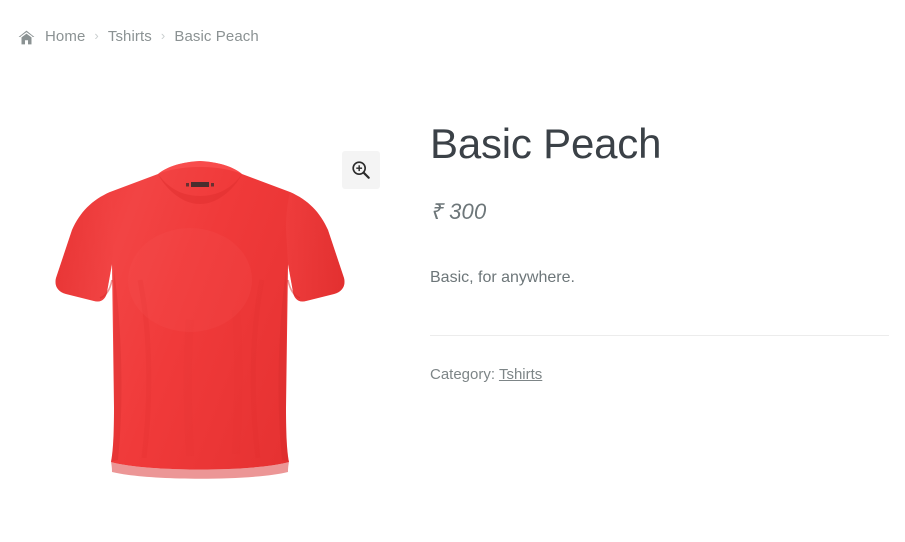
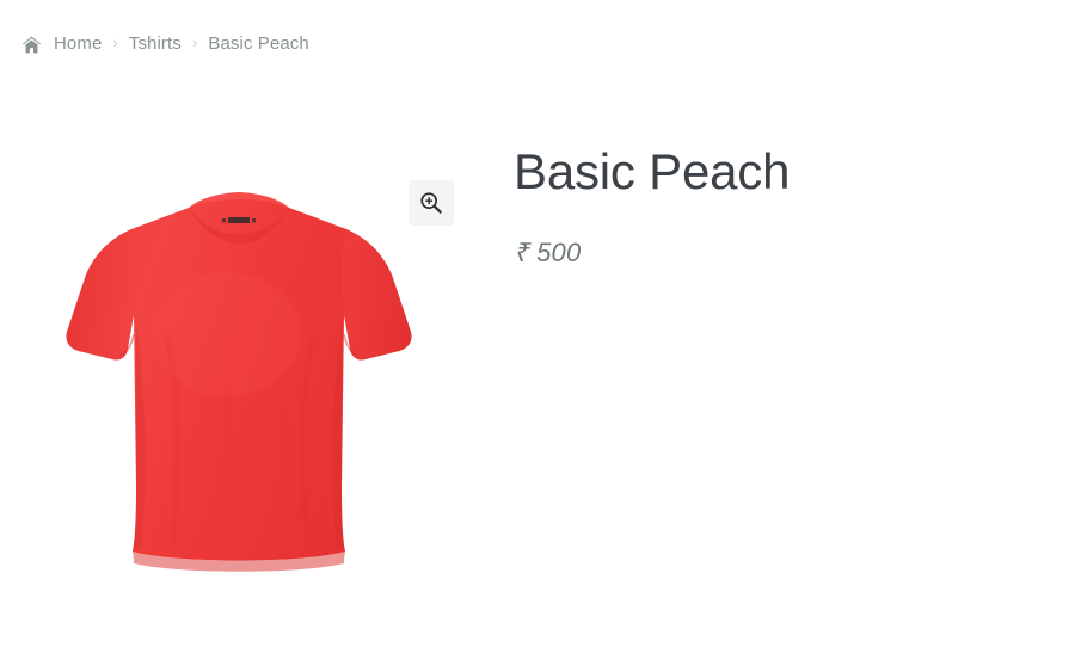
  Home
  ›
  Tshirts
  ›
  Basic Peach
  Basic Peach
- ₹ 300
+ ₹ 500
- Basic, for anywhere.
- Category: Tshirts
